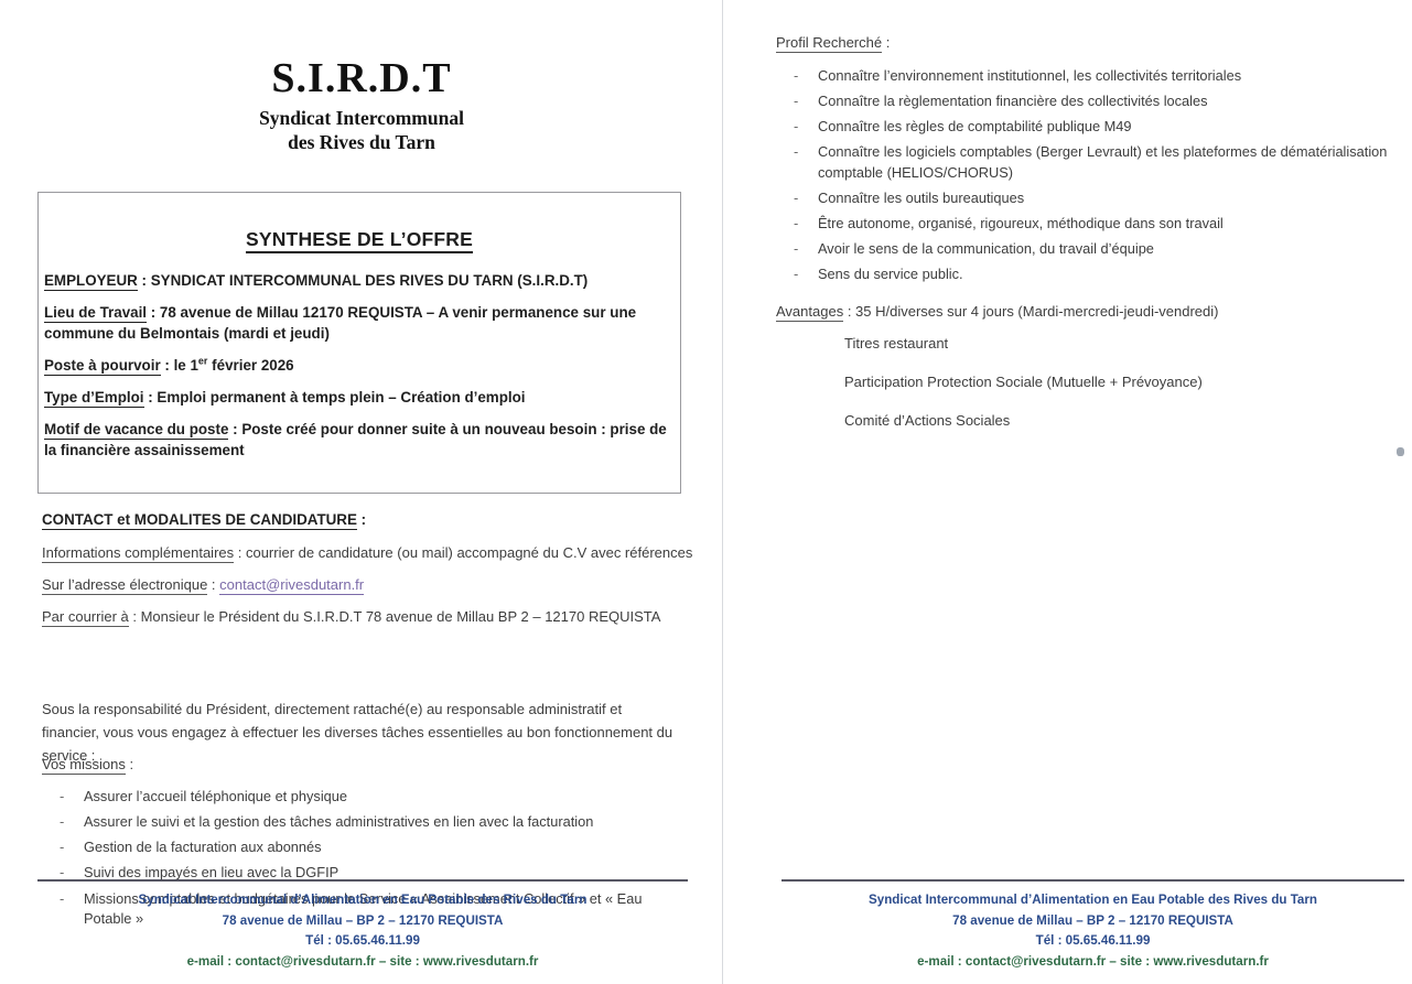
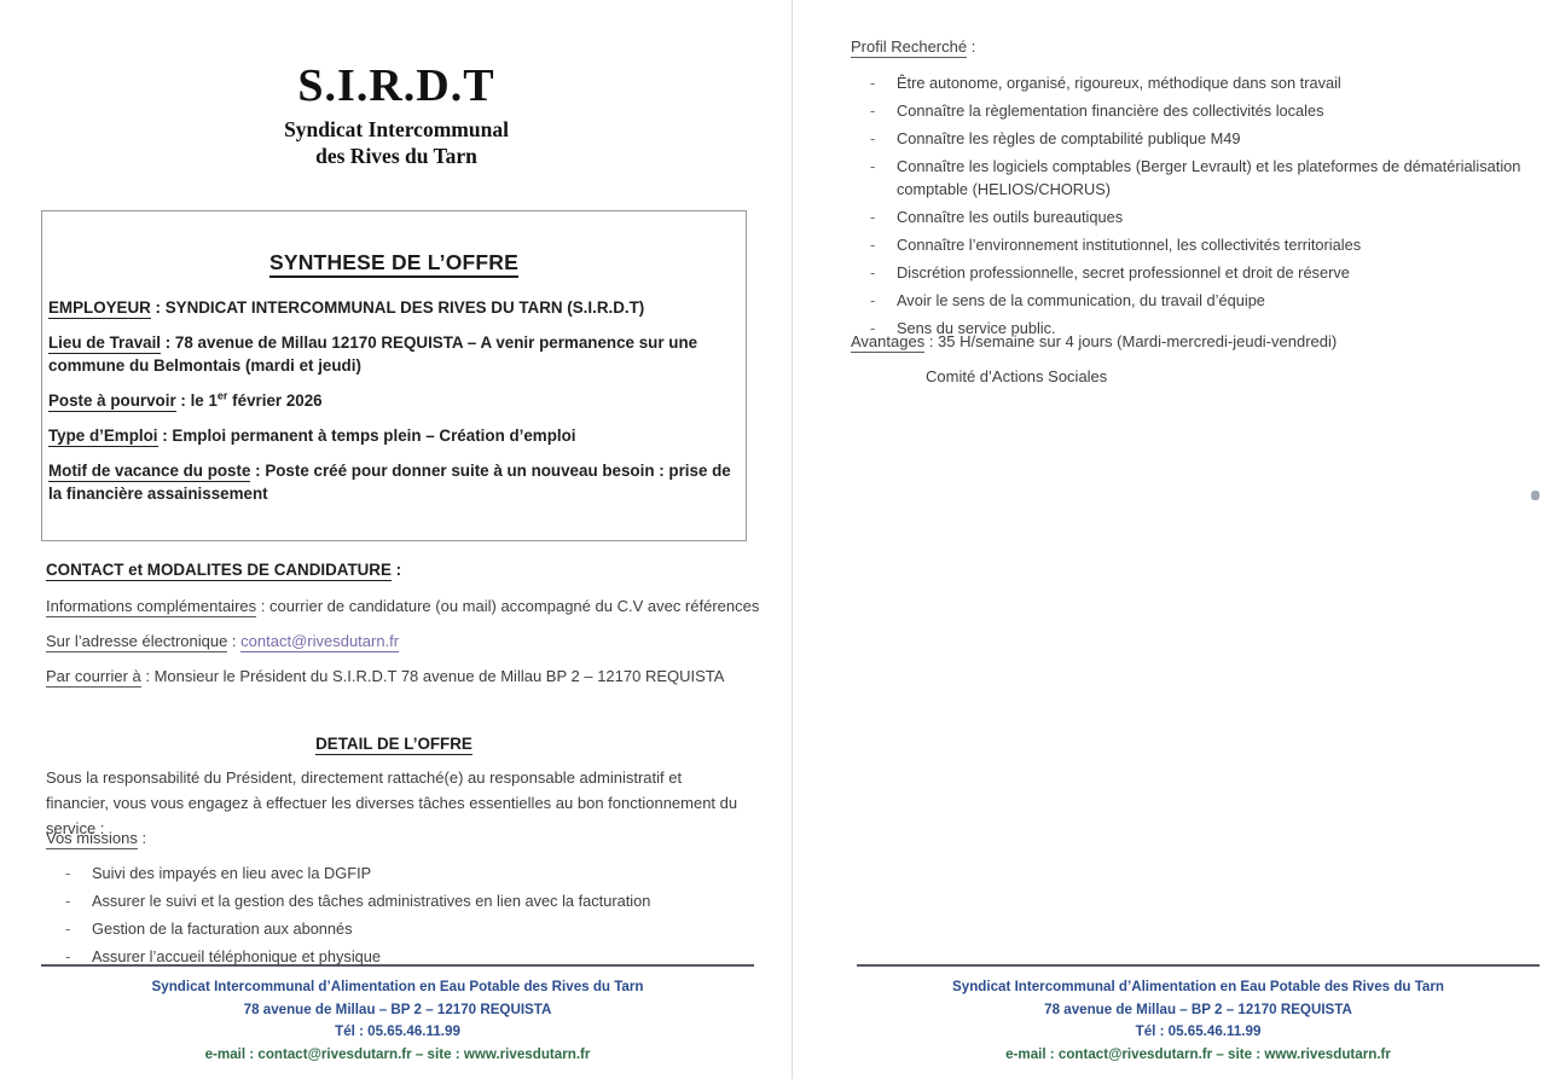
  S.I.R.D.T
  Syndicat Intercommunal
  des Rives du Tarn
  SYNTHESE DE L’OFFRE
  EMPLOYEUR : SYNDICAT INTERCOMMUNAL DES RIVES DU TARN (S.I.R.D.T)
  Lieu de Travail : 78 avenue de Millau 12170 REQUISTA – A venir permanence sur une commune du Belmontais (mardi et jeudi)
  Poste à pourvoir : le 1er février 2026
  Type d’Emploi : Emploi permanent à temps plein – Création d’emploi
  Motif de vacance du poste : Poste créé pour donner suite à un nouveau besoin : prise de la financière assainissement
  CONTACT et MODALITES DE CANDIDATURE :
  Informations complémentaires : courrier de candidature (ou mail) accompagné du C.V avec références
  Sur l’adresse électronique : contact@rivesdutarn.fr
  Par courrier à : Monsieur le Président du S.I.R.D.T 78 avenue de Millau BP 2 – 12170 REQUISTA
+ DETAIL DE L’OFFRE
  Sous la responsabilité du Président, directement rattaché(e) au responsable administratif et financier, vous vous engagez à effectuer les diverses tâches essentielles au bon fonctionnement du service :
  Vos missions :
- Assurer l’accueil téléphonique et physique
+ Suivi des impayés en lieu avec la DGFIP
  Assurer le suivi et la gestion des tâches administratives en lien avec la facturation
  Gestion de la facturation aux abonnés
- Suivi des impayés en lieu avec la DGFIP
+ Assurer l’accueil téléphonique et physique
- Missions comptables et budgétaires pour le Service « Assainissement Collectif » et « Eau Potable »
  Syndicat Intercommunal d’Alimentation en Eau Potable des Rives du Tarn
  78 avenue de Millau – BP 2 – 12170 REQUISTA
  Tél : 05.65.46.11.99
  e-mail : contact@rivesdutarn.fr – site : www.rivesdutarn.fr
  Profil Recherché :
- Connaître l’environnement institutionnel, les collectivités territoriales
+ Être autonome, organisé, rigoureux, méthodique dans son travail
  Connaître la règlementation financière des collectivités locales
  Connaître les règles de comptabilité publique M49
  Connaître les logiciels comptables (Berger Levrault) et les plateformes de dématérialisation comptable (HELIOS/CHORUS)
  Connaître les outils bureautiques
- Être autonome, organisé, rigoureux, méthodique dans son travail
+ Connaître l’environnement institutionnel, les collectivités territoriales
+ Discrétion professionnelle, secret professionnel et droit de réserve
  Avoir le sens de la communication, du travail d’équipe
  Sens du service public.
- Avantages : 35 H/diverses sur 4 jours (Mardi-mercredi-jeudi-vendredi)
+ Avantages : 35 H/semaine sur 4 jours (Mardi-mercredi-jeudi-vendredi)
- Titres restaurant
- Participation Protection Sociale (Mutuelle + Prévoyance)
  Comité d’Actions Sociales
  Syndicat Intercommunal d’Alimentation en Eau Potable des Rives du Tarn
  78 avenue de Millau – BP 2 – 12170 REQUISTA
  Tél : 05.65.46.11.99
  e-mail : contact@rivesdutarn.fr – site : www.rivesdutarn.fr
